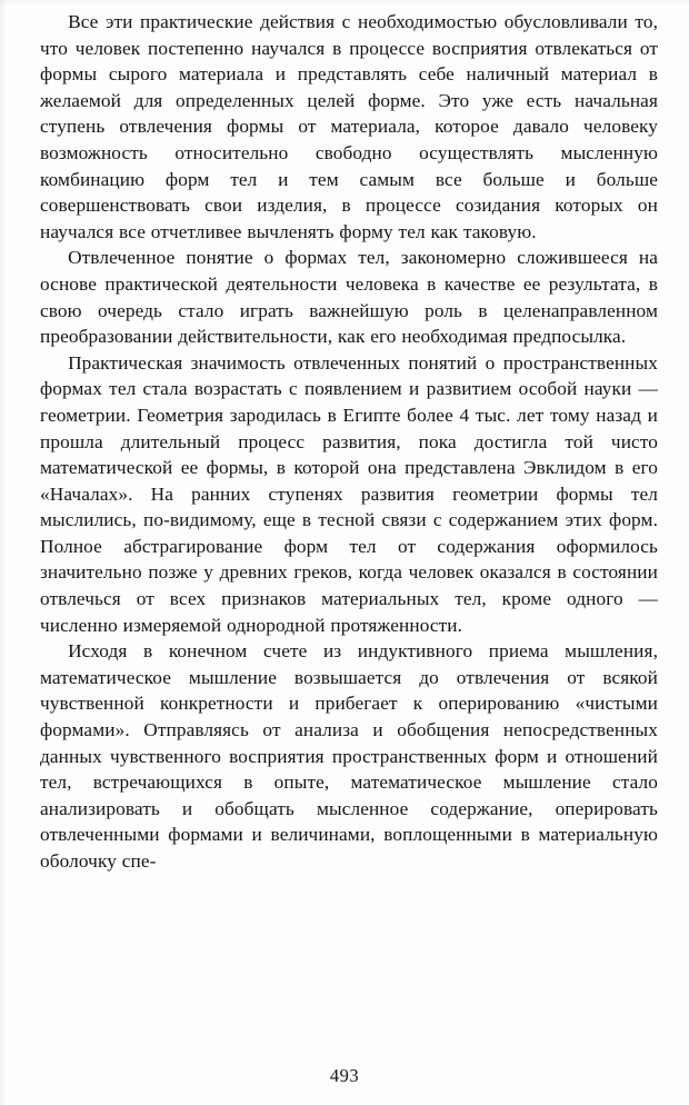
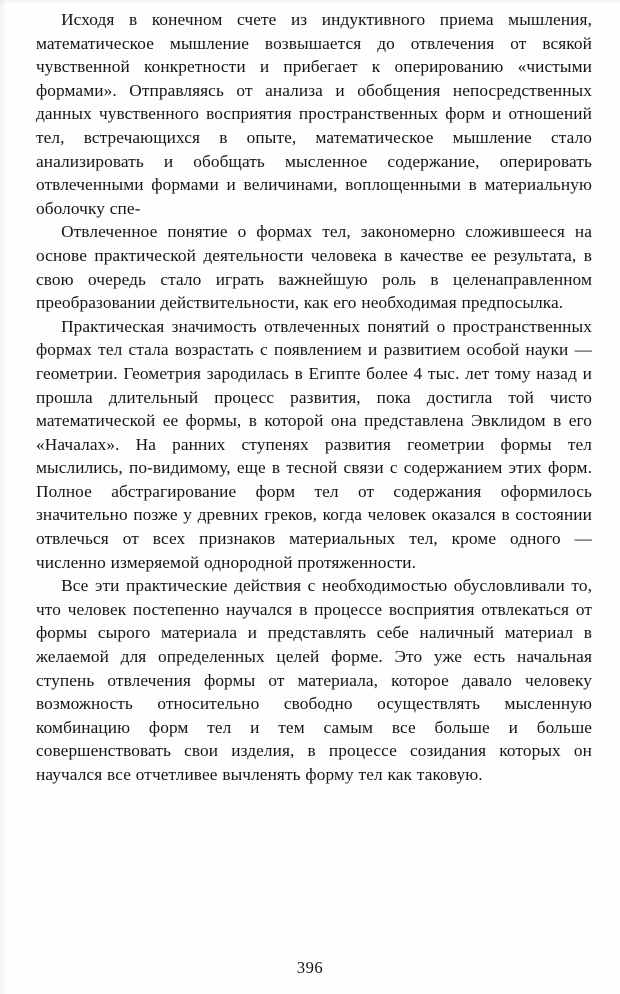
- Все эти практические действия с необходимостью обусловливали то, что человек постепенно научался в процессе восприятия отвлекаться от формы сырого материала и представлять себе наличный материал в желаемой для определенных целей форме. Это уже есть начальная ступень отвлечения формы от материала, которое давало человеку возможность относительно свободно осуществлять мысленную комбинацию форм тел и тем самым все больше и больше совершенствовать свои изделия, в процессе созидания которых он научался все отчетливее вычленять форму тел как таковую.
+ Исходя в конечном счете из индуктивного приема мышления, математическое мышление возвышается до отвлечения от всякой чувственной конкретности и прибегает к оперированию «чистыми формами». Отправляясь от анализа и обобщения непосредственных данных чувственного восприятия пространственных форм и отношений тел, встречающихся в опыте, математическое мышление стало анализировать и обобщать мысленное содержание, оперировать отвлеченными формами и величинами, воплощенными в материальную оболочку спе-
  Отвлеченное понятие о формах тел, закономерно сложившееся на основе практической деятельности человека в качестве ее результата, в свою очередь стало играть важнейшую роль в целенаправленном преобразовании действительности, как его необходимая предпосылка.
  Практическая значимость отвлеченных понятий о пространственных формах тел стала возрастать с появлением и развитием особой науки — геометрии. Геометрия зародилась в Египте более 4 тыс. лет тому назад и прошла длительный процесс развития, пока достигла той чисто математической ее формы, в которой она представлена Эвклидом в его «Началах». На ранних ступенях развития геометрии формы тел мыслились, по-видимому, еще в тесной связи с содержанием этих форм. Полное абстрагирование форм тел от содержания оформилось значительно позже у древних греков, когда человек оказался в состоянии отвлечься от всех признаков материальных тел, кроме одного — численно измеряемой однородной протяженности.
- Исходя в конечном счете из индуктивного приема мышления, математическое мышление возвышается до отвлечения от всякой чувственной конкретности и прибегает к оперированию «чистыми формами». Отправляясь от анализа и обобщения непосредственных данных чувственного восприятия пространственных форм и отношений тел, встречающихся в опыте, математическое мышление стало анализировать и обобщать мысленное содержание, оперировать отвлеченными формами и величинами, воплощенными в материальную оболочку спе-
+ Все эти практические действия с необходимостью обусловливали то, что человек постепенно научался в процессе восприятия отвлекаться от формы сырого материала и представлять себе наличный материал в желаемой для определенных целей форме. Это уже есть начальная ступень отвлечения формы от материала, которое давало человеку возможность относительно свободно осуществлять мысленную комбинацию форм тел и тем самым все больше и больше совершенствовать свои изделия, в процессе созидания которых он научался все отчетливее вычленять форму тел как таковую.
- 493
+ 396
